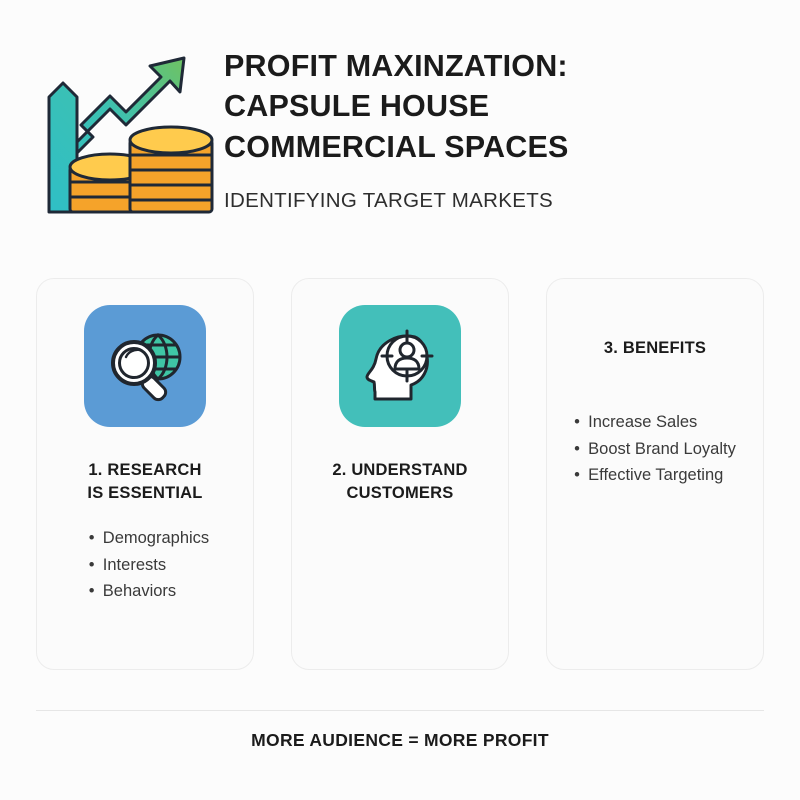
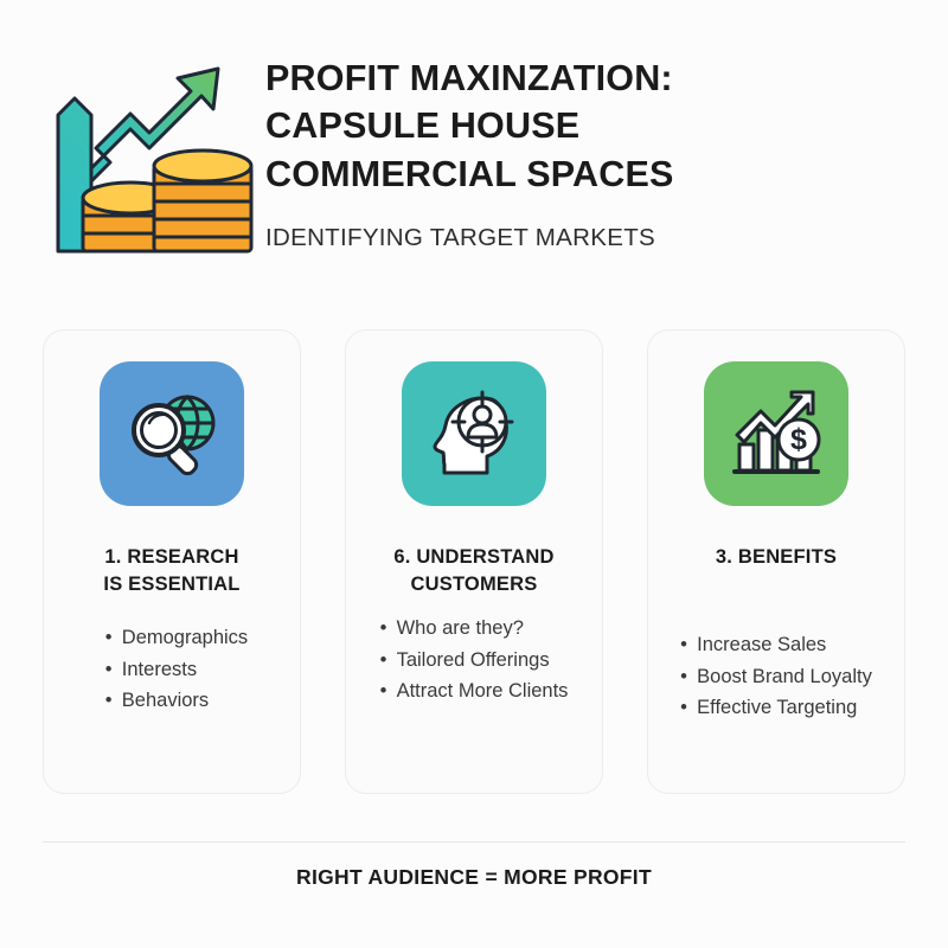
  PROFIT MAXINZATION:
  CAPSULE HOUSE
  COMMERCIAL SPACES
  IDENTIFYING TARGET MARKETS
  1. RESEARCH
  IS ESSENTIAL
  Demographics
  Interests
  Behaviors
- 2. UNDERSTAND
+ 6. UNDERSTAND
  CUSTOMERS
+ Who are they?
+ Tailored Offerings
+ Attract More Clients
+ $
  3. BENEFITS
  Increase Sales
  Boost Brand Loyalty
  Effective Targeting
- MORE AUDIENCE = MORE PROFIT
+ RIGHT AUDIENCE = MORE PROFIT
